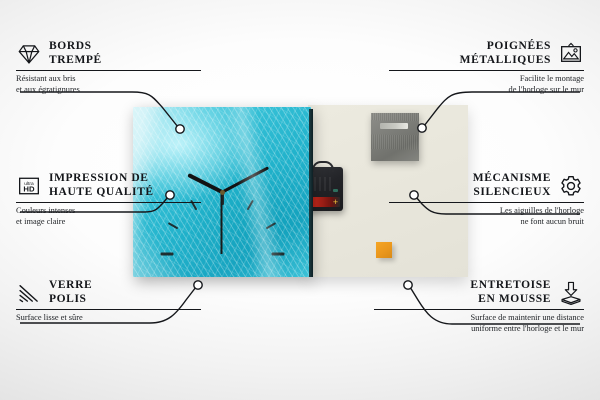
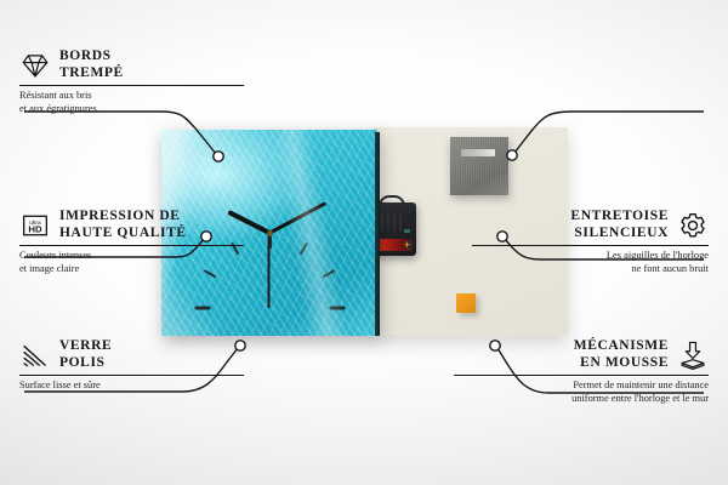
  +
  BORDS
  TREMPÉ
  Résistant aux bris
  et aux égratignures
  HD
  IMPRESSION DE
  HAUTE QUALITÉ
  Couleurs intenses
  et image claire
  VERRE
  POLIS
  Surface lisse et sûre
- POIGNÉES
- MÉTALLIQUES
- Facilite le montage
- de l'horloge sur le mur
- MÉCANISME
+ ENTRETOISE
  SILENCIEUX
  Les aiguilles de l'horloge
  ne font aucun bruit
- ENTRETOISE
+ MÉCANISME
  EN MOUSSE
- Surface de maintenir une distance
+ Permet de maintenir une distance
  uniforme entre l'horloge et le mur
